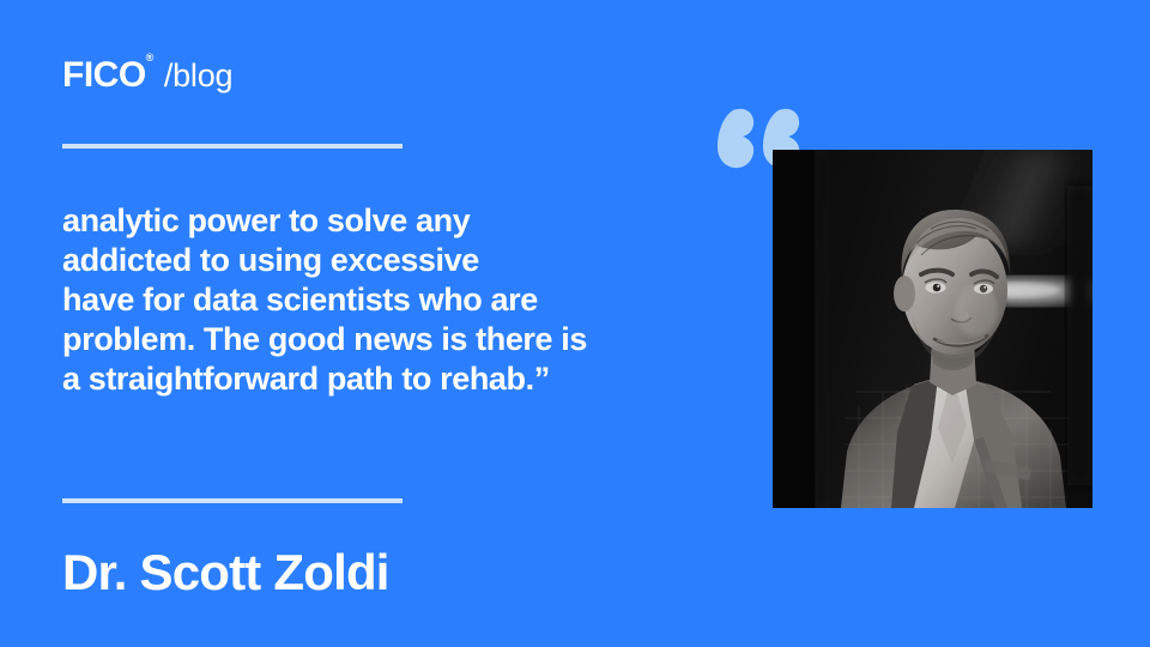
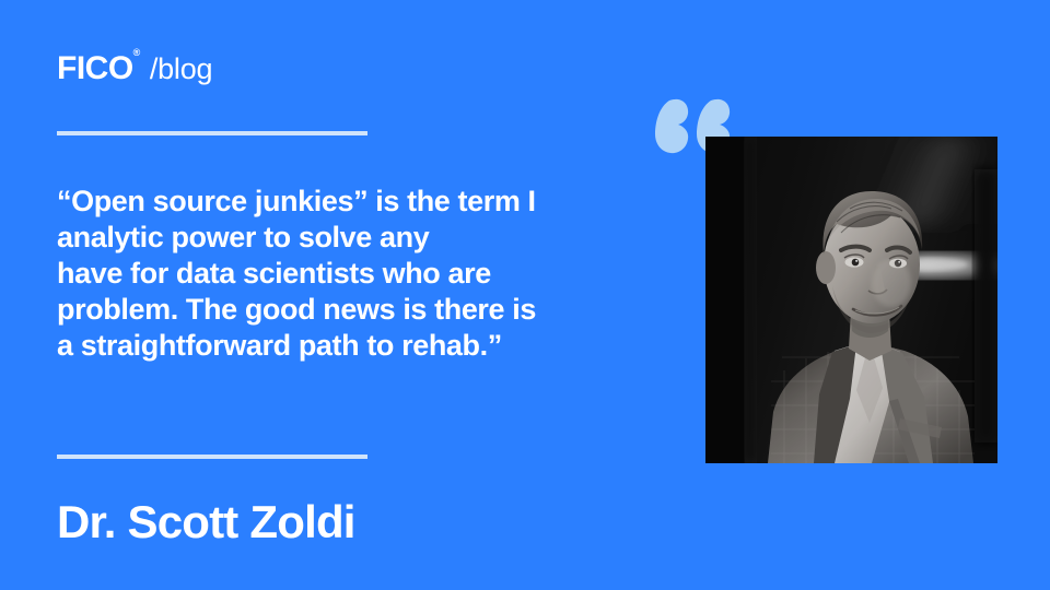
  FICO®
  /blog
+ “Open source junkies” is the term I
  analytic power to solve any
- addicted to using excessive
  have for data scientists who are
  problem. The good news is there is
  a straightforward path to rehab.”
  Dr. Scott Zoldi
